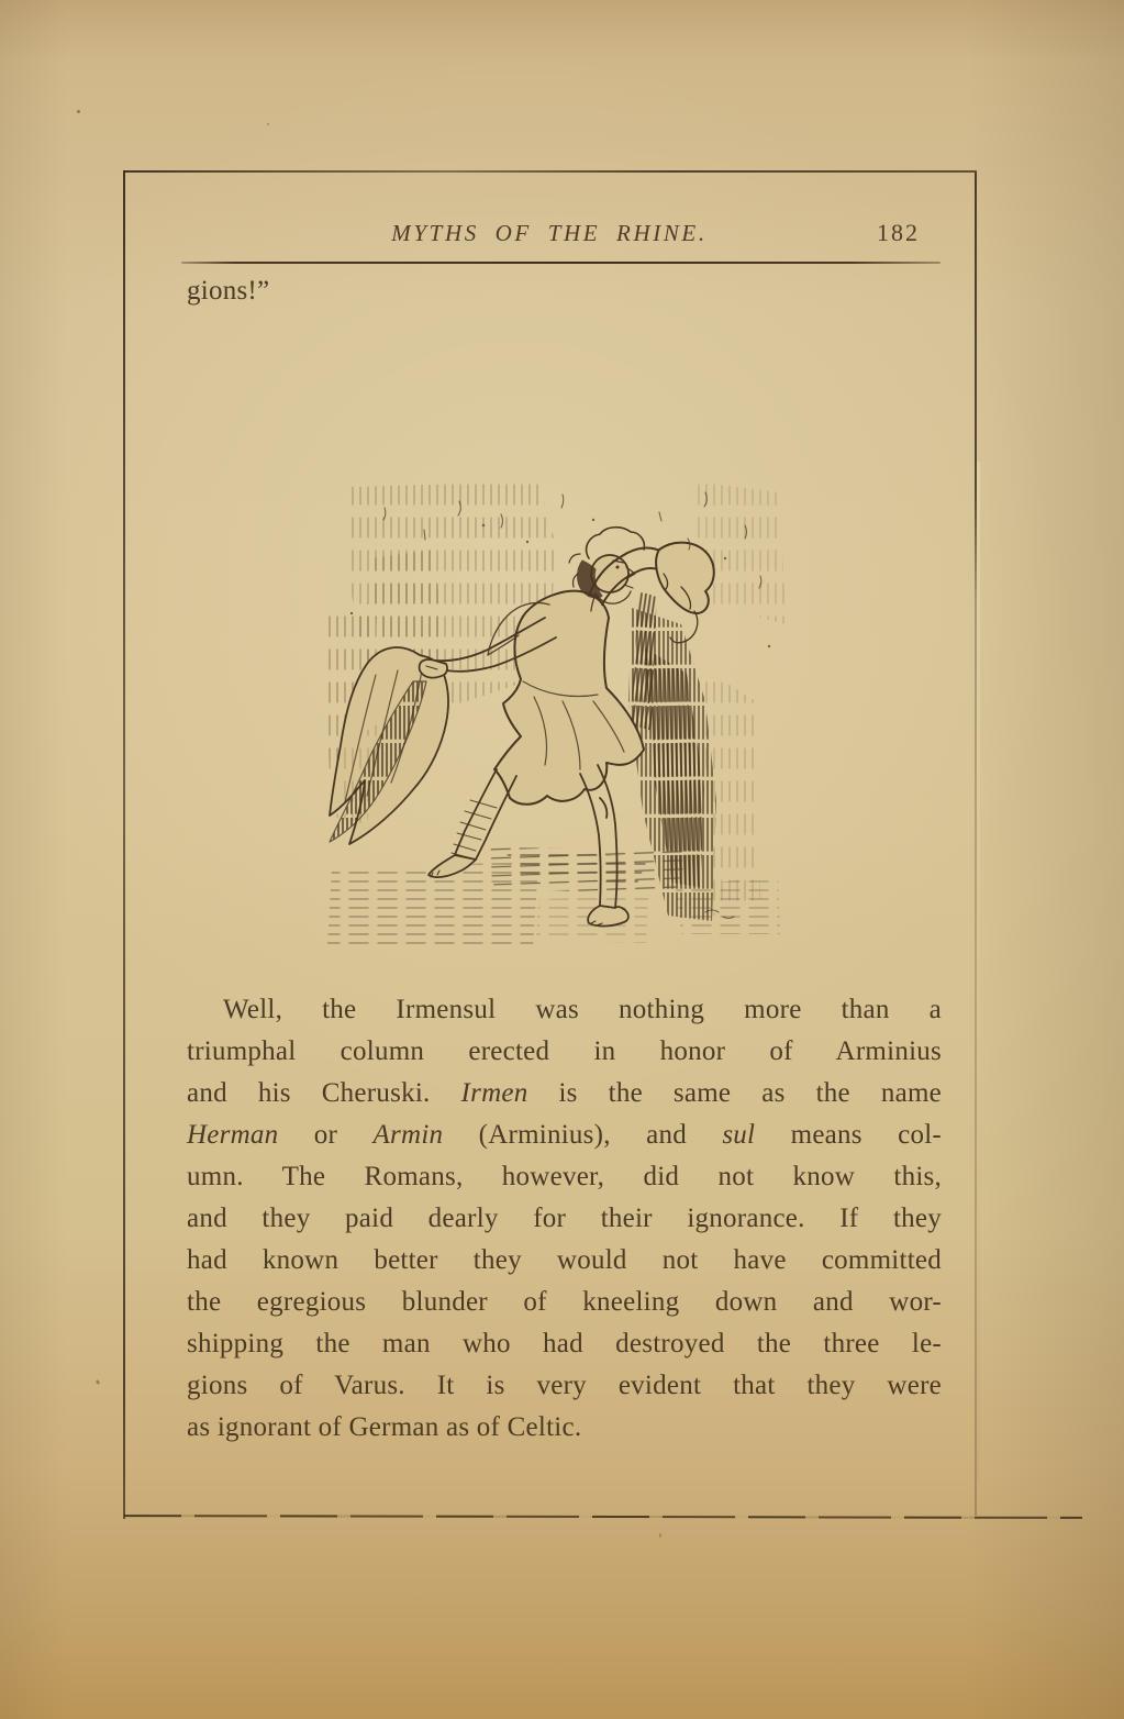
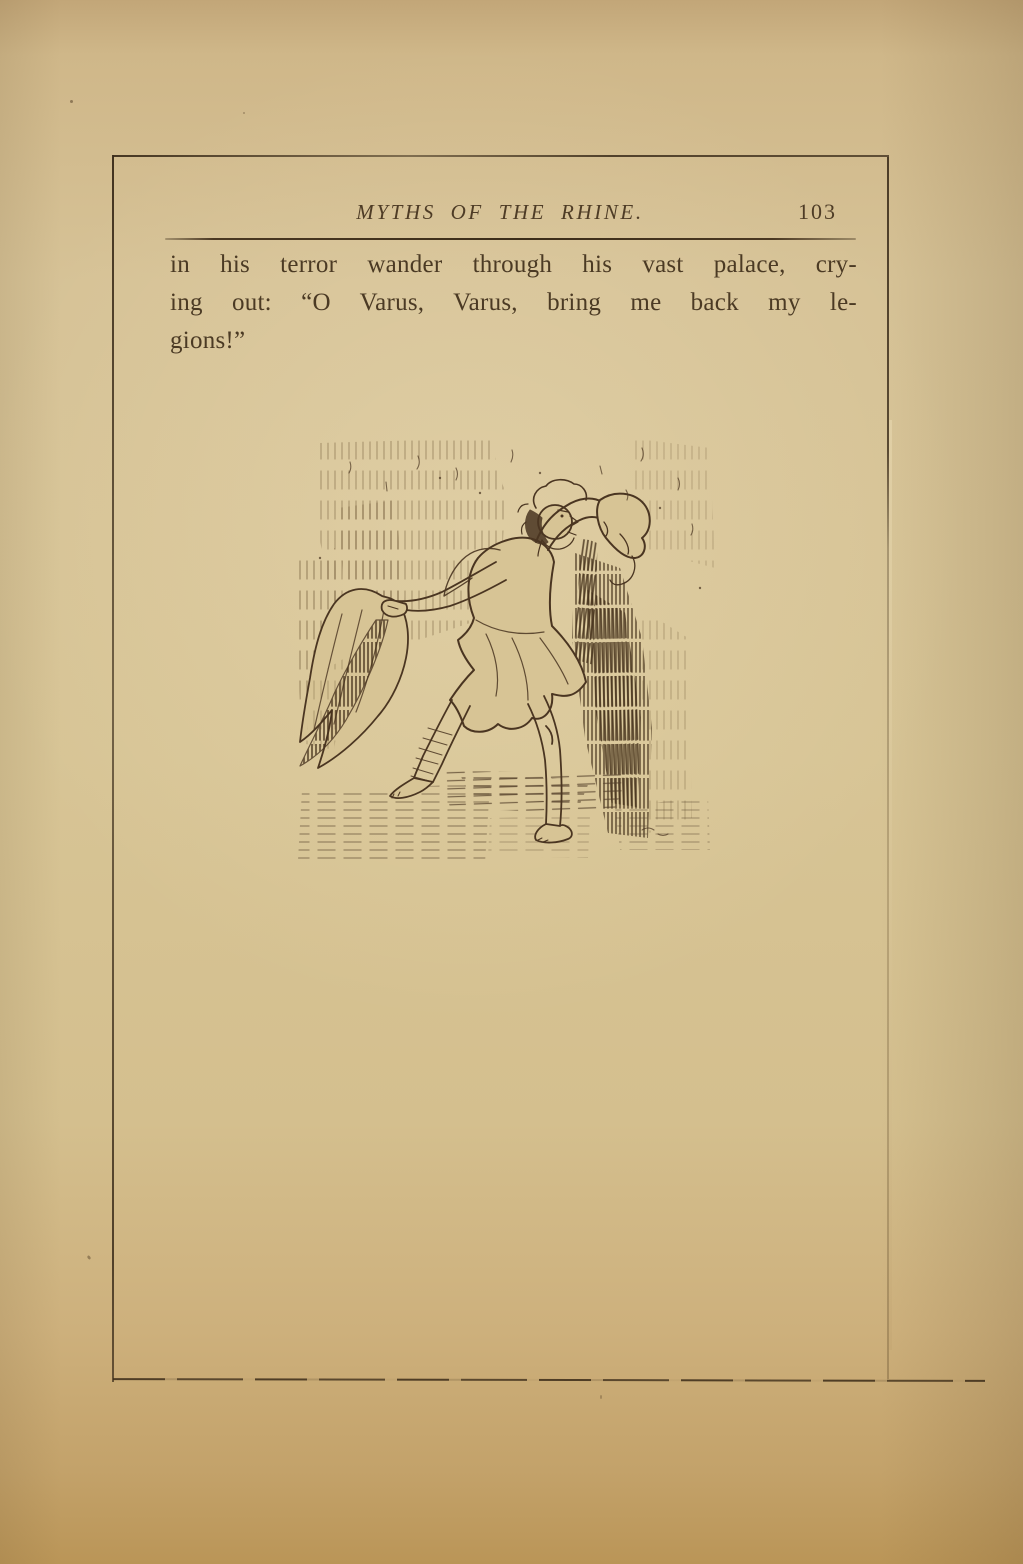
  MYTHS OF THE RHINE.
- 182
+ 103
+ in his terror wander through his vast palace, cry-
+ ing out: “O Varus, Varus, bring me back my le-
  gions!”
- Well, the Irmensul was nothing more than a
- triumphal column erected in honor of Arminius
- and his Cheruski. Irmen is the same as the name
- Herman or Armin (Arminius), and sul means col-
- umn. The Romans, however, did not know this,
- and they paid dearly for their ignorance. If they
- had known better they would not have committed
- the egregious blunder of kneeling down and wor-
- shipping the man who had destroyed the three le-
- gions of Varus. It is very evident that they were
- as ignorant of German as of Celtic.
